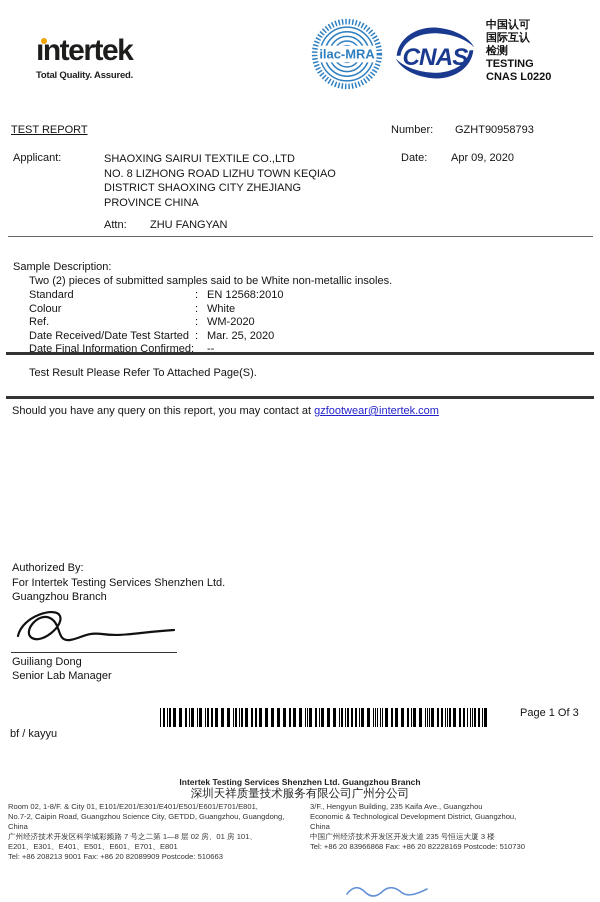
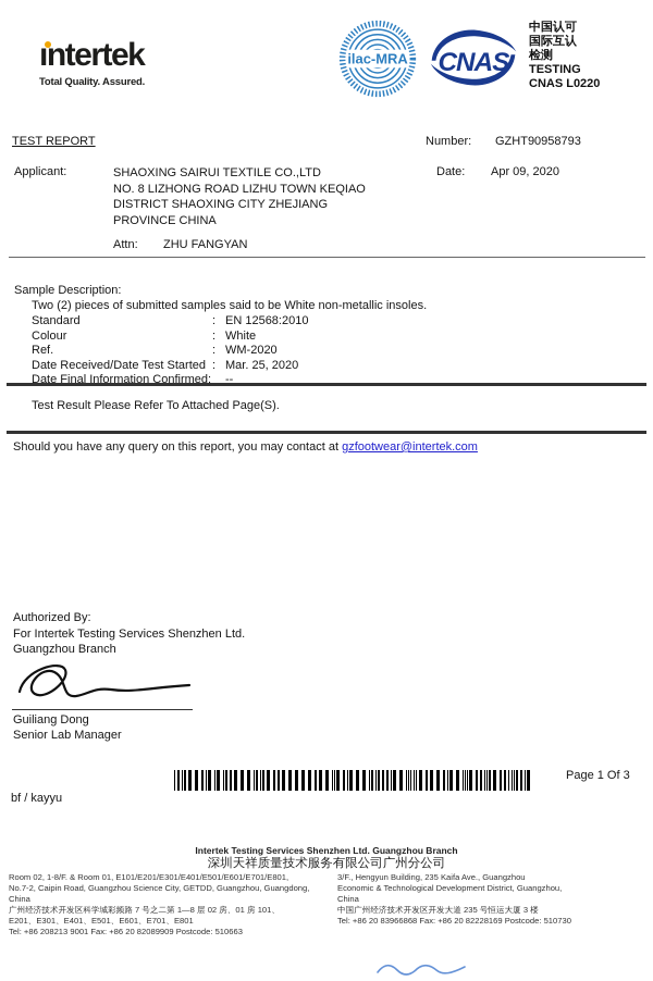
  ıntertek
  Total Quality. Assured.
  ilac-MRA
  CNAS
  中国认可
  国际互认
  检测
  TESTING
  CNAS L0220
  TEST REPORT
  Number:
  GZHT90958793
  Applicant:
  SHAOXING SAIRUI TEXTILE CO.,LTD
  NO. 8 LIZHONG ROAD LIZHU TOWN KEQIAO
  DISTRICT SHAOXING CITY ZHEJIANG
  PROVINCE CHINA
  Date:
  Apr 09, 2020
  Attn:
  ZHU FANGYAN
  Sample Description:
  Two (2) pieces of submitted samples said to be White non-metallic insoles.
  Standard
  :
  EN 12568:2010
  Colour
  :
  White
  Ref.
  :
  WM-2020
  Date Received/Date Test Started
  :
  Mar. 25, 2020
  Date Final Information Confirmed:
  --
  Test Result Please Refer To Attached Page(S).
  Should you have any query on this report, you may contact at gzfootwear@intertek.com
  Authorized By:
  For Intertek Testing Services Shenzhen Ltd.
  Guangzhou Branch
  Guiliang Dong
  Senior Lab Manager
  Page 1 Of 3
  bf / kayyu
  Intertek Testing Services Shenzhen Ltd. Guangzhou Branch
  深圳天祥质量技术服务有限公司广州分公司
- Room 02, 1-8/F. & City 01, E101/E201/E301/E401/E501/E601/E701/E801,
+ Room 02, 1-8/F. & Room 01, E101/E201/E301/E401/E501/E601/E701/E801,
  No.7-2, Caipin Road, Guangzhou Science City, GETDD, Guangzhou, Guangdong,
  China
  广州经济技术开发区科学城彩频路 7 号之二第 1—8 层 02 房、01 房 101、
  E201、E301、E401、E501、E601、E701、E801
  Tel: +86 208213 9001 Fax: +86 20 82089909 Postcode: 510663
  3/F., Hengyun Building, 235 Kaifa Ave., Guangzhou
  Economic & Technological Development District, Guangzhou,
  China
  中国广州经济技术开发区开发大道 235 号恒运大厦 3 楼
  Tel: +86 20 83966868 Fax: +86 20 82228169 Postcode: 510730
